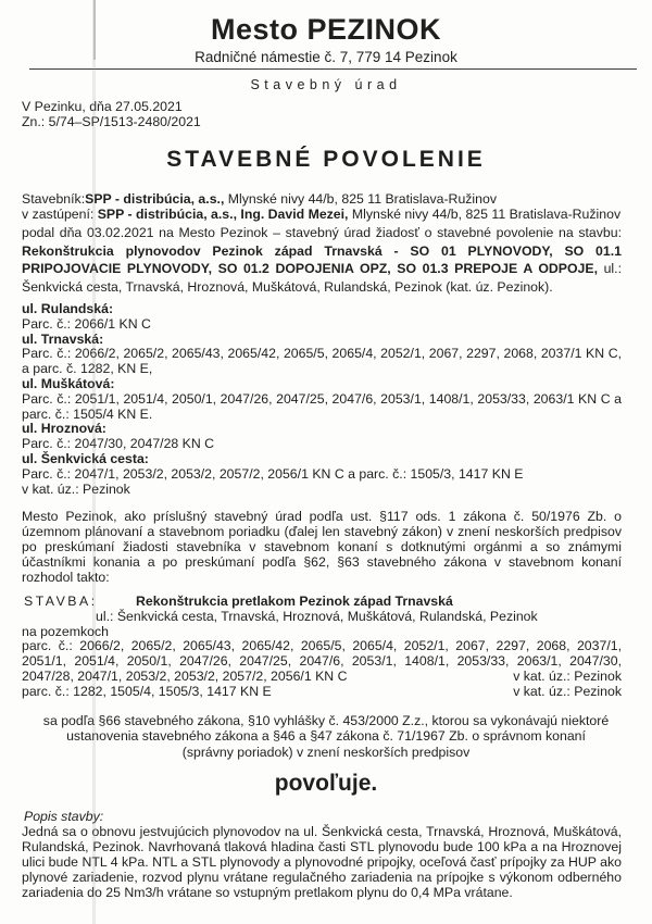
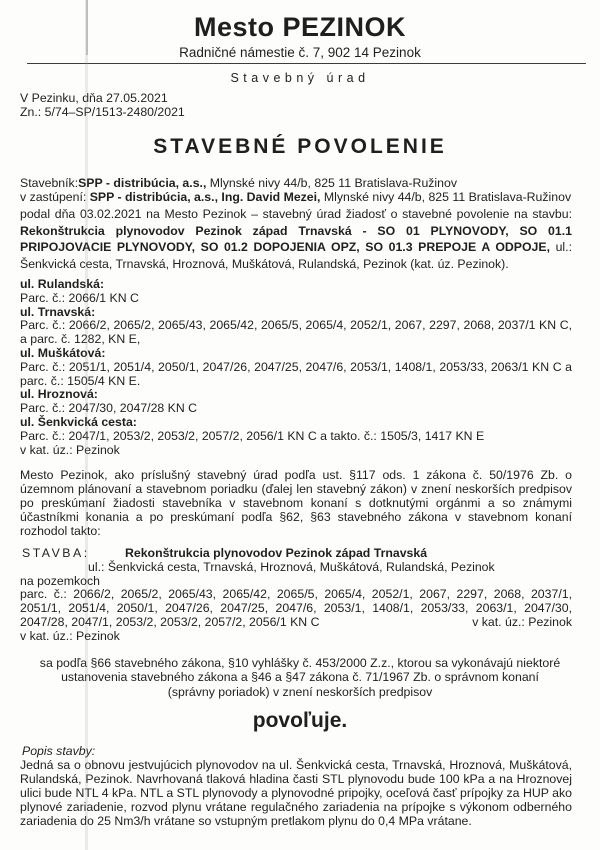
  Mesto PEZINOK
- Radničné námestie č. 7, 779 14 Pezinok
+ Radničné námestie č. 7, 902 14 Pezinok
  Stavebný úrad
  V Pezinku, dňa 27.05.2021
  Zn.: 5/74–SP/1513-2480/2021
  STAVEBNÉ POVOLENIE
  Stavebník:SPP - distribúcia, a.s., Mlynské nivy 44/b, 825 11 Bratislava-Ružinov
  v zastúpení: SPP - distribúcia, a.s., Ing. David Mezei, Mlynské nivy 44/b, 825 11 Bratislava-Ružinov
  podal dňa 03.02.2021 na Mesto Pezinok – stavebný úrad žiadosť o stavebné povolenie na stavbu: Rekonštrukcia plynovodov Pezinok západ Trnavská - SO 01 PLYNOVODY, SO 01.1 PRIPOJOVACIE PLYNOVODY, SO 01.2 DOPOJENIA OPZ, SO 01.3 PREPOJE A ODPOJE, ul.: Šenkvická cesta, Trnavská, Hroznová, Muškátová, Rulandská, Pezinok (kat. úz. Pezinok).
  ul. Rulandská:
  Parc. č.: 2066/1 KN C
  ul. Trnavská:
  Parc. č.: 2066/2, 2065/2, 2065/43, 2065/42, 2065/5, 2065/4, 2052/1, 2067, 2297, 2068, 2037/1 KN C, a parc. č. 1282, KN E,
  ul. Muškátová:
  Parc. č.: 2051/1, 2051/4, 2050/1, 2047/26, 2047/25, 2047/6, 2053/1, 1408/1, 2053/33, 2063/1 KN C a parc. č.: 1505/4 KN E.
  ul. Hroznová:
  Parc. č.: 2047/30, 2047/28 KN C
  ul. Šenkvická cesta:
- Parc. č.: 2047/1, 2053/2, 2053/2, 2057/2, 2056/1 KN C a parc. č.: 1505/3, 1417 KN E
+ Parc. č.: 2047/1, 2053/2, 2053/2, 2057/2, 2056/1 KN C a takto. č.: 1505/3, 1417 KN E
  v kat. úz.: Pezinok
  Mesto Pezinok, ako príslušný stavebný úrad podľa ust. §117 ods. 1 zákona č. 50/1976 Zb. o územnom plánovaní a stavebnom poriadku (ďalej len stavebný zákon) v znení neskorších predpisov po preskúmaní žiadosti stavebníka v stavebnom konaní s dotknutými orgánmi a so známymi účastníkmi konania a po preskúmaní podľa §62, §63 stavebného zákona v stavebnom konaní rozhodol takto:
  STAVBA:
- Rekonštrukcia pretlakom Pezinok západ Trnavská
+ Rekonštrukcia plynovodov Pezinok západ Trnavská
  ul.: Šenkvická cesta, Trnavská, Hroznová, Muškátová, Rulandská, Pezinok
  na pozemkoch
  parc. č.: 2066/2, 2065/2, 2065/43, 2065/42, 2065/5, 2065/4, 2052/1, 2067, 2297, 2068, 2037/1,
  2051/1, 2051/4, 2050/1, 2047/26, 2047/25, 2047/6, 2053/1, 1408/1, 2053/33, 2063/1, 2047/30,
  2047/28, 2047/1, 2053/2, 2053/2, 2057/2, 2056/1 KN C
  v kat. úz.: Pezinok
- parc. č.: 1282, 1505/4, 1505/3, 1417 KN E
  v kat. úz.: Pezinok
  sa podľa §66 stavebného zákona, §10 vyhlášky č. 453/2000 Z.z., ktorou sa vykonávajú niektoré ustanovenia stavebného zákona a §46 a §47 zákona č. 71/1967 Zb. o správnom konaní (správny poriadok) v znení neskorších predpisov
  povoľuje.
  Popis stavby:
  Jedná sa o obnovu jestvujúcich plynovodov na ul. Šenkvická cesta, Trnavská, Hroznová, Muškátová, Rulandská, Pezinok. Navrhovaná tlaková hladina časti STL plynovodu bude 100 kPa a na Hroznovej ulici bude NTL 4 kPa. NTL a STL plynovody a plynovodné pripojky, oceľová časť prípojky za HUP ako plynové zariadenie, rozvod plynu vrátane regulačného zariadenia na prípojke s výkonom odberného zariadenia do 25 Nm3/h vrátane so vstupným pretlakom plynu do 0,4 MPa vrátane.
